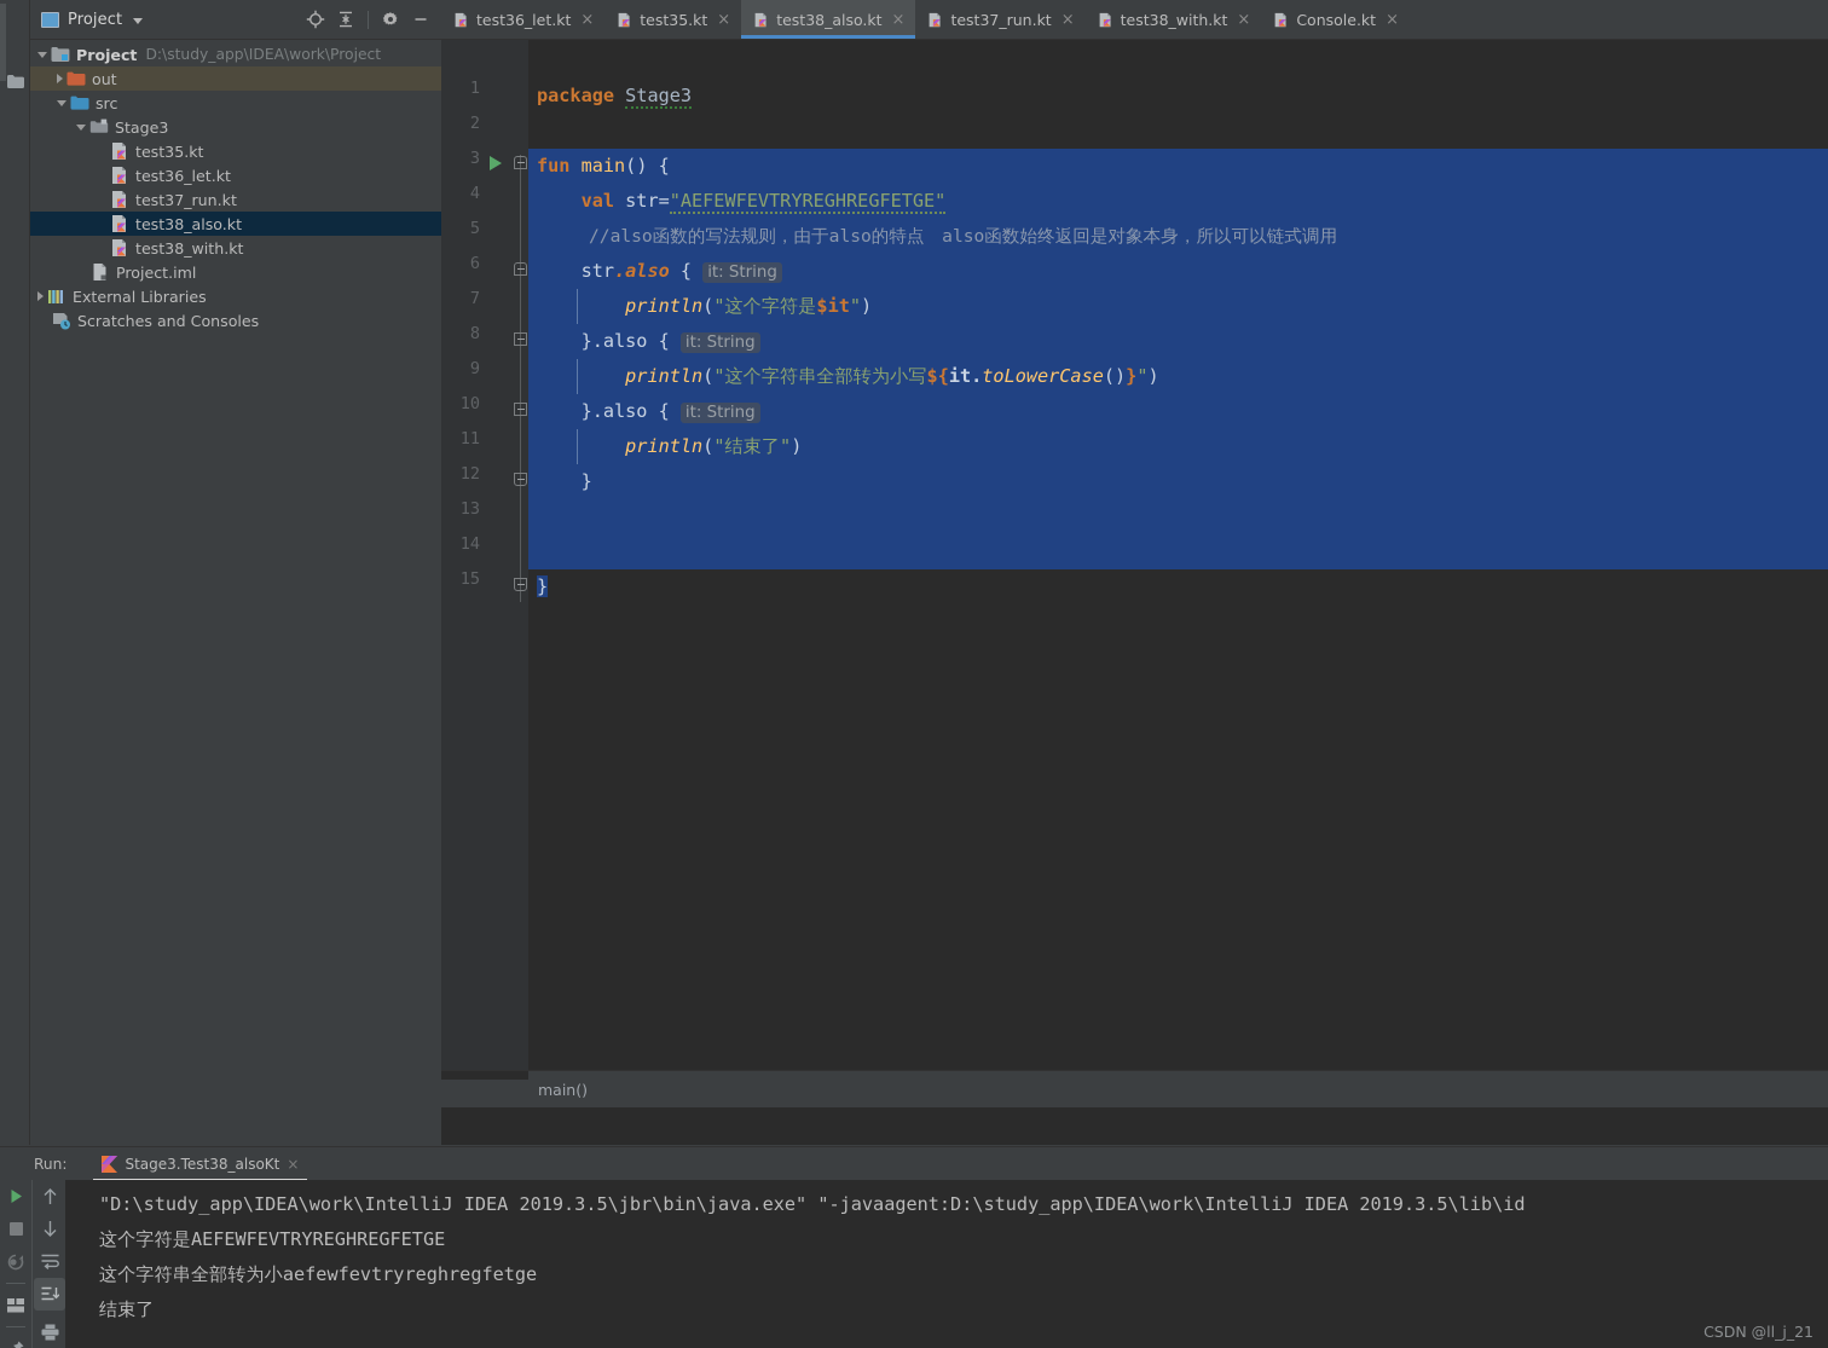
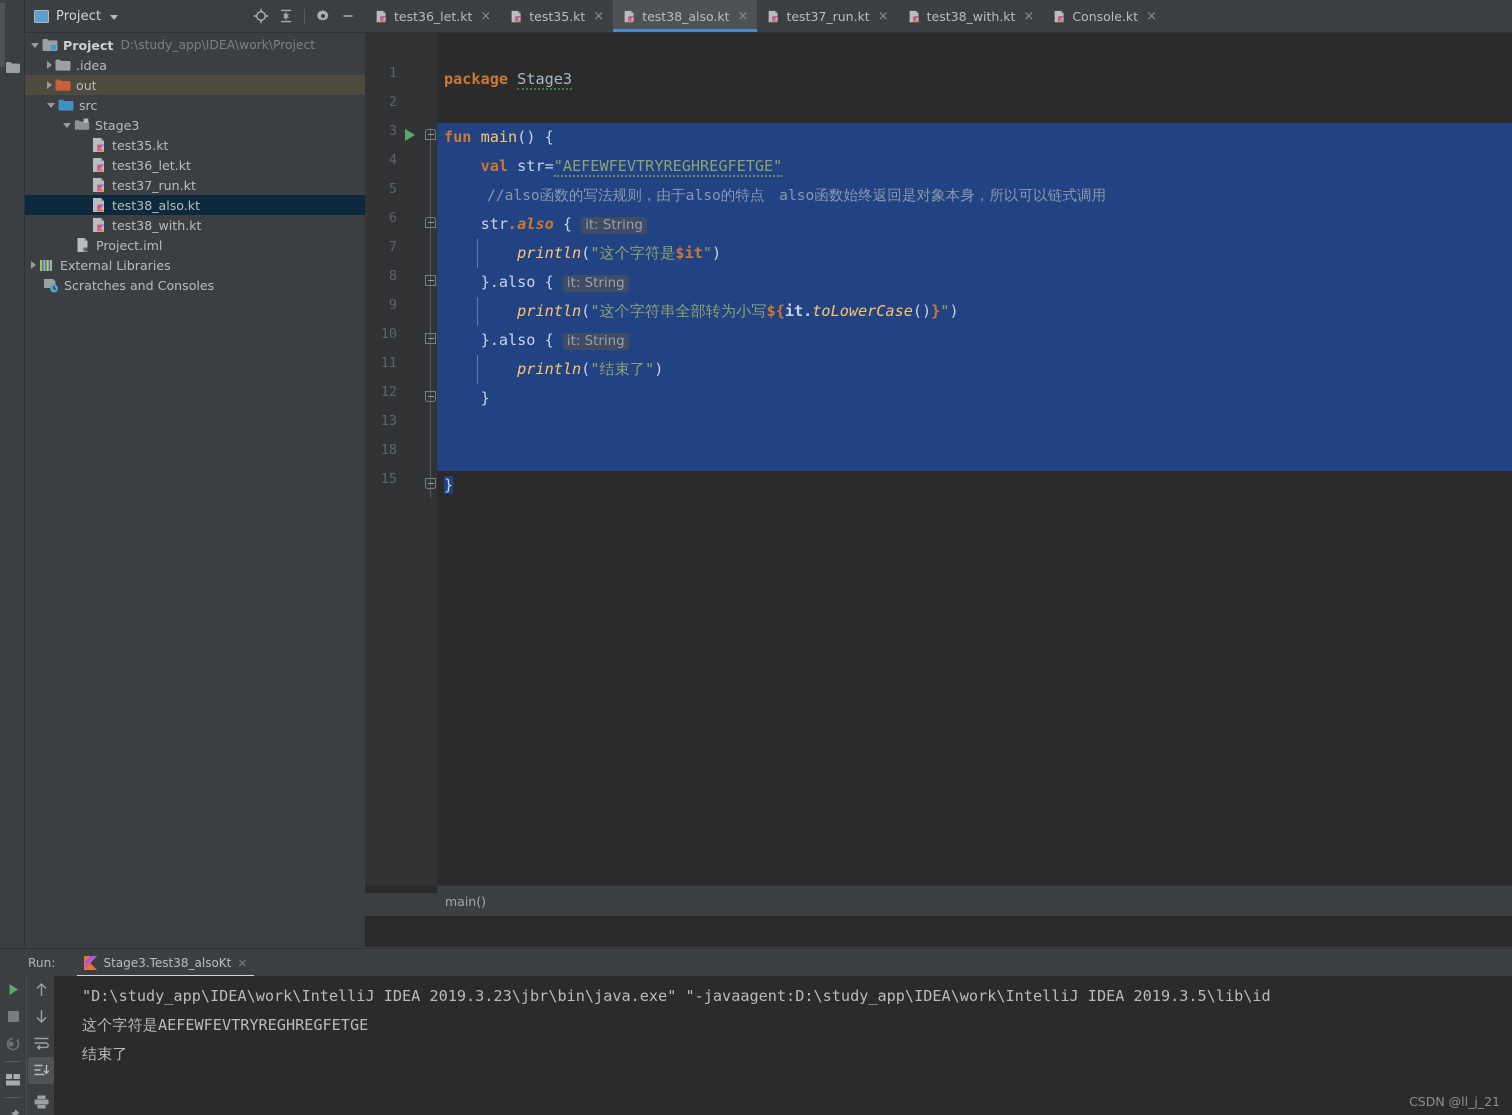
  Project
  Project
  D:\study_app\IDEA\work\Project
+ .idea
  out
  src
  Stage3
  test35.kt
  test36_let.kt
  test37_run.kt
  test38_also.kt
  test38_with.kt
  Project.iml
  External Libraries
  Scratches and Consoles
  test36_let.kt
  ×
  test35.kt
  ×
  test38_also.kt
  ×
  test37_run.kt
  ×
  test38_with.kt
  ×
  Console.kt
  ×
  1
  2
  3
  4
  5
  6
  7
  8
  9
  10
  11
  12
  13
- 14
+ 18
  15
  package Stage3
  fun main() {
  val str="AEFEWFEVTRYREGHREGFETGE"
  //also函数的写法规则，由于also的特点 also函数始终返回是对象本身，所以可以链式调用
  str.also { it: String
  println("这个字符是$it")
  }.also { it: String
  println("这个字符串全部转为小写${it.toLowerCase()}")
  }.also { it: String
  println("结束了")
  }
  }
  main()
  Run:
  Stage3.Test38_alsoKt
  ×
- "D:\study_app\IDEA\work\IntelliJ IDEA 2019.3.5\jbr\bin\java.exe" "-javaagent:D:\study_app\IDEA\work\IntelliJ IDEA 2019.3.5\lib\id
+ "D:\study_app\IDEA\work\IntelliJ IDEA 2019.3.23\jbr\bin\java.exe" "-javaagent:D:\study_app\IDEA\work\IntelliJ IDEA 2019.3.5\lib\id
  这个字符是AEFEWFEVTRYREGHREGFETGE
- 这个字符串全部转为小aefewfevtryreghregfetge
  结束了
  CSDN @ll_j_21
